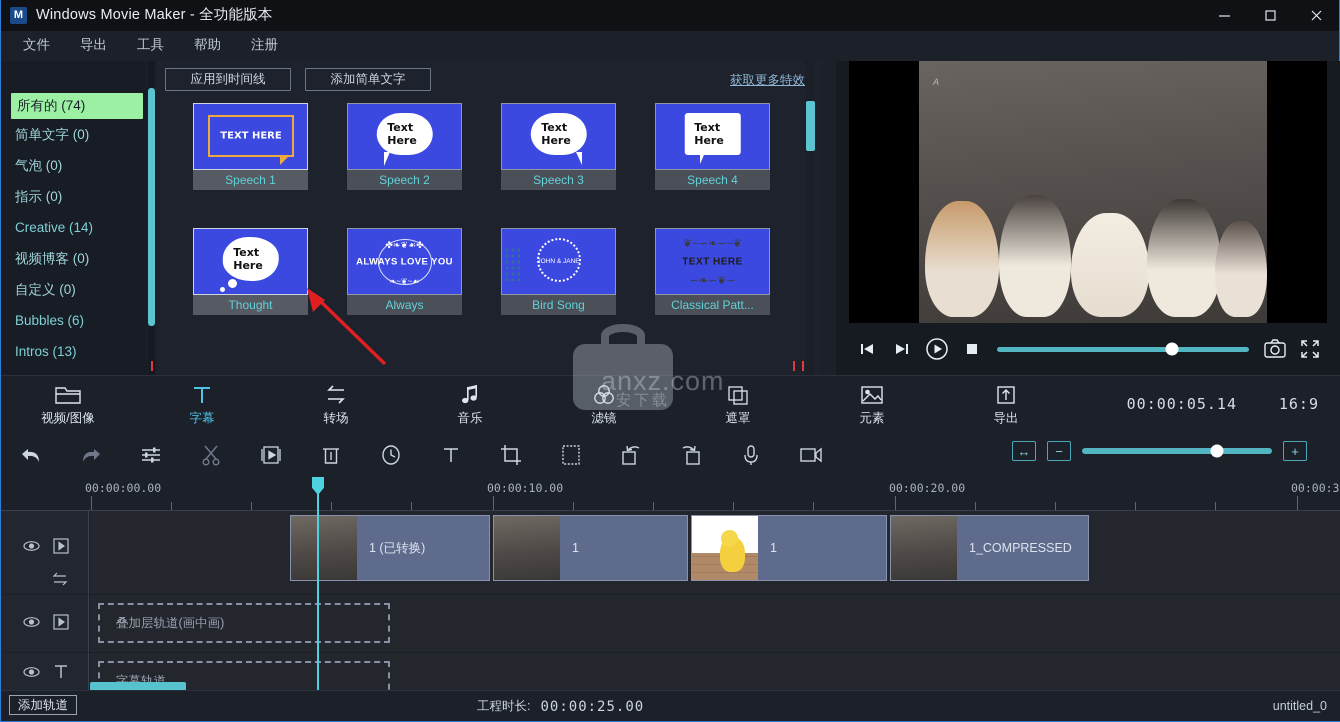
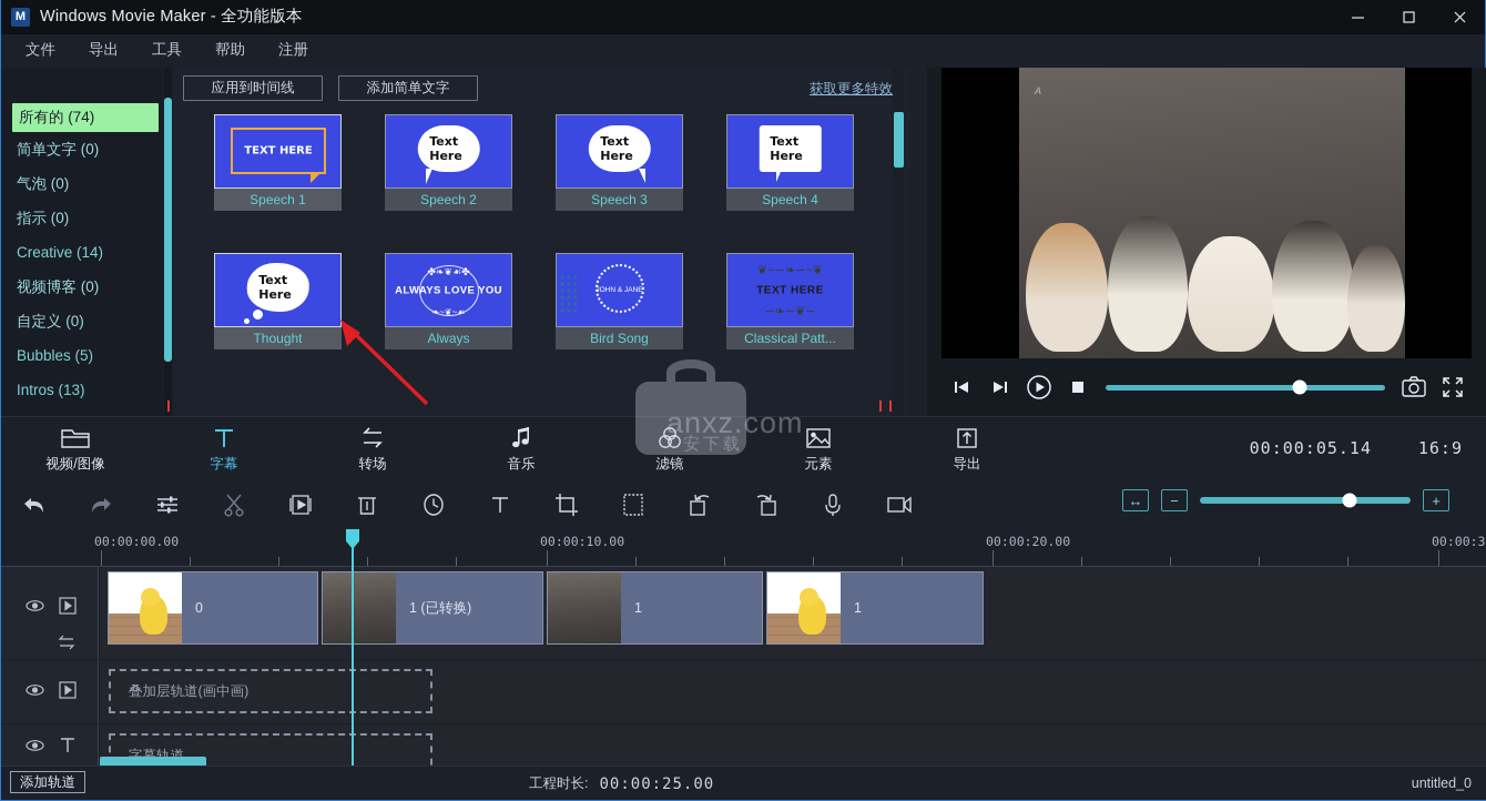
  Windows Movie Maker - 全功能版本
  文件
  导出
  工具
  帮助
  注册
  所有的 (74)
  简单文字 (0)
  气泡 (0)
  指示 (0)
  Creative (14)
  视频博客 (0)
  自定义 (0)
- Bubbles (6)
+ Bubbles (5)
  Intros (13)
  应用到时间线
  添加简单文字
  获取更多特效
  TEXT HERE
  Speech 1
  Text Here
  Speech 2
  Text Here
  Speech 3
  Text Here
  Speech 4
  Text Here
  Thought
  ✤❧❦☙✤
  ALWAYS LOVE YOU
  ❧~❦~☙
  Always
  Bird Song
  ❦~∽❧∽~❦
  TEXT HERE
  ∽❧∽❦∽
  Classical Patt...
  A
  视频/图像
  字幕
  转场
  音乐
  滤镜
- 遮罩
  元素
  导出
  00:00:05.14
  16:9
  ↔
  −
  +
  00:00:00.00
  00:00:10.00
  00:00:20.00
  00:00:3
+ 0
  1 (已转换)
  1
  1
- 1_COMPRESSED
  叠加层轨道(画中画)
  字幕轨道
  添加轨道
  工程时长:
  00:00:25.00
  untitled_0
  anxz.com
  安下载
